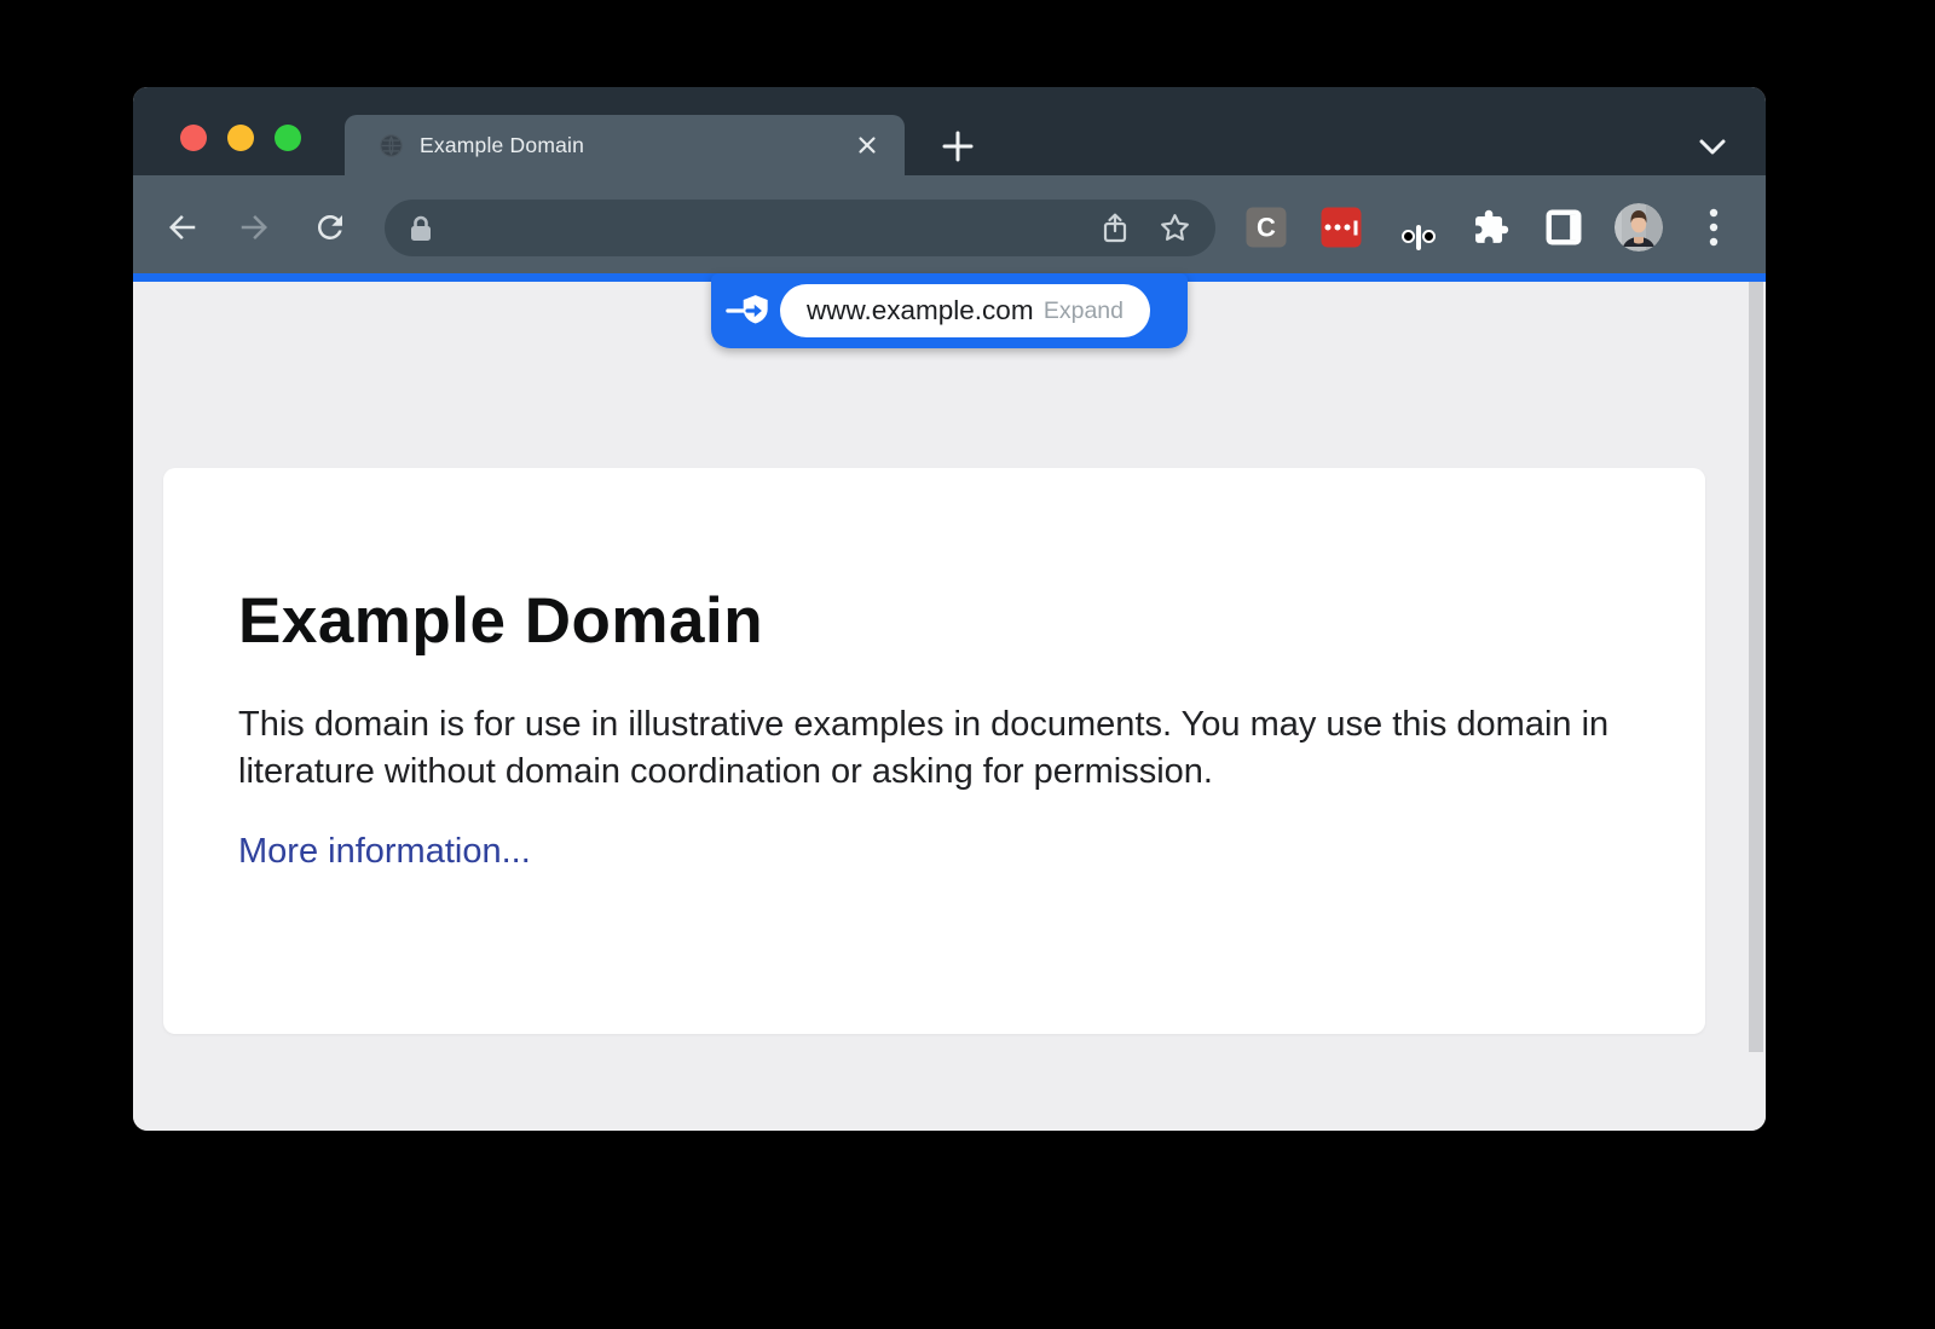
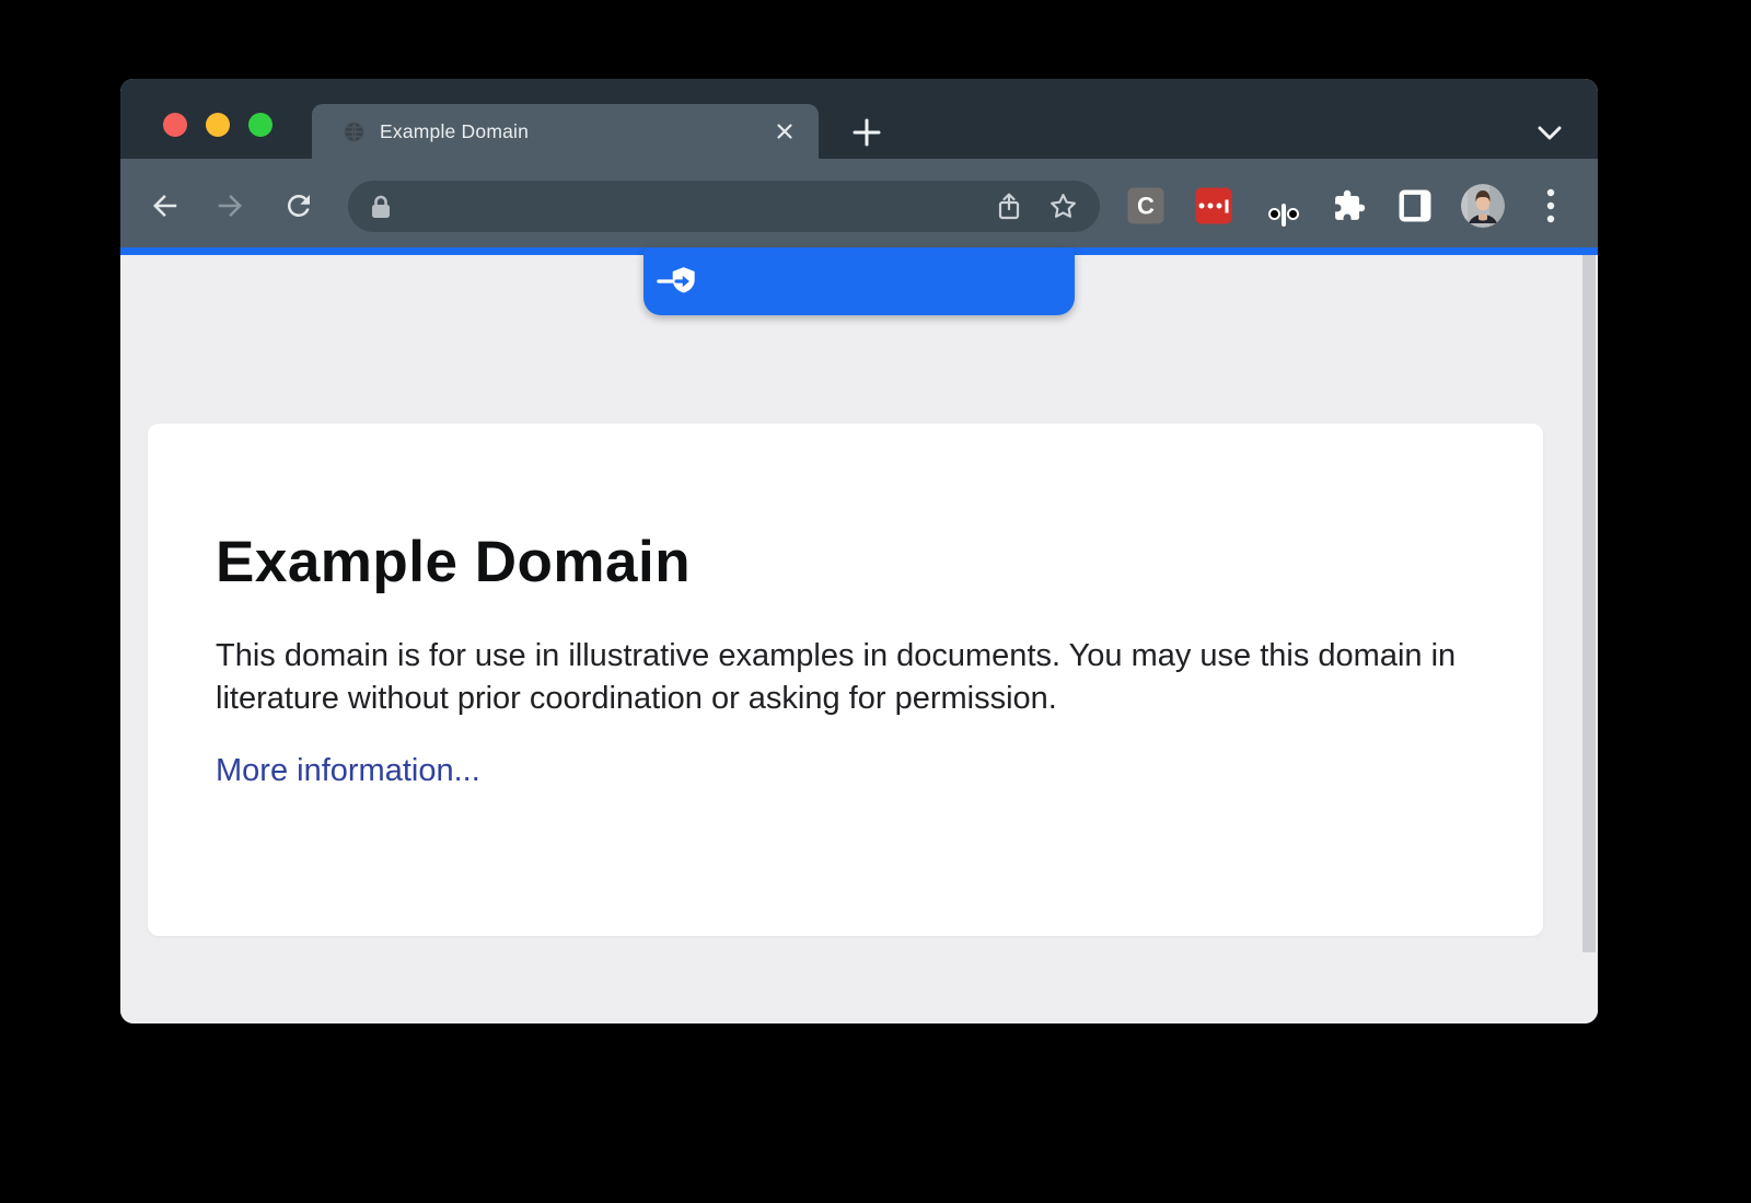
  Example Domain
  C
- www.example.com
- Expand
  Example Domain
- This domain is for use in illustrative examples in documents. You may use this domain in literature without domain coordination or asking for permission.
+ This domain is for use in illustrative examples in documents. You may use this domain in literature without prior coordination or asking for permission.
  More information...
